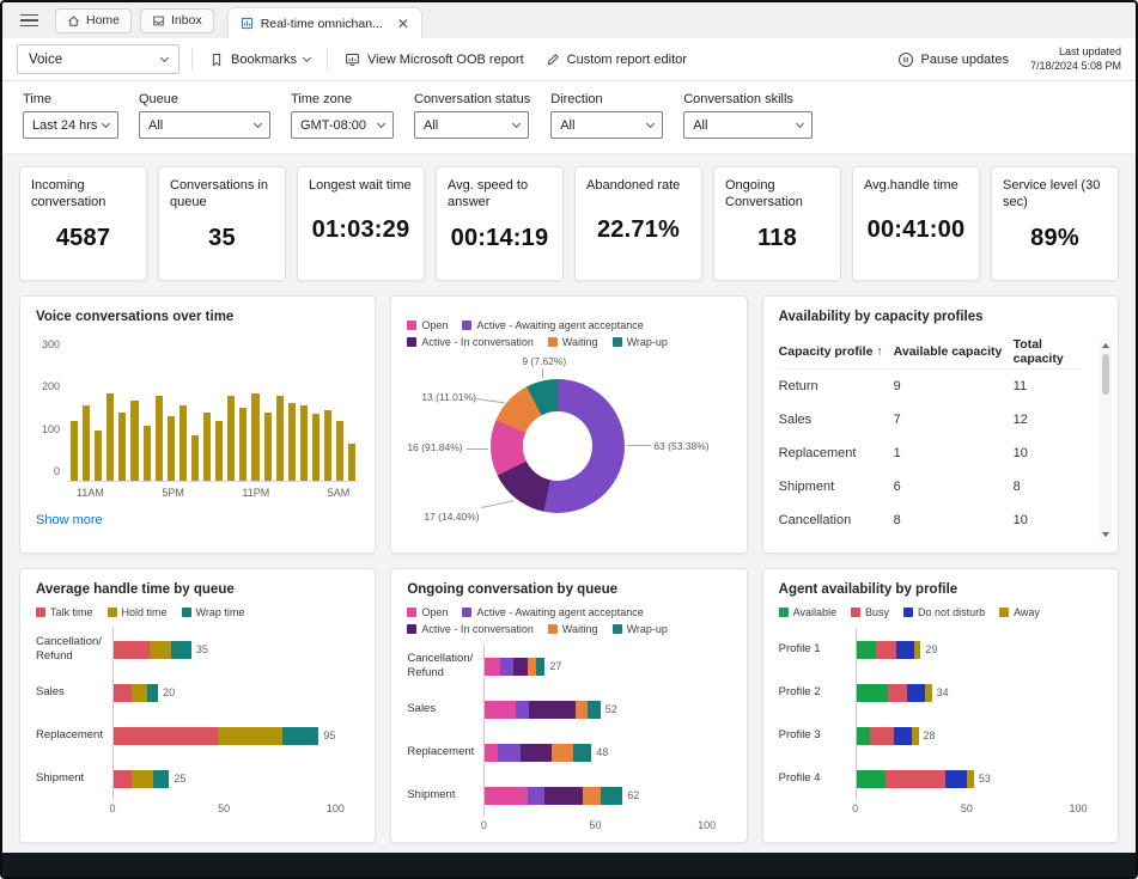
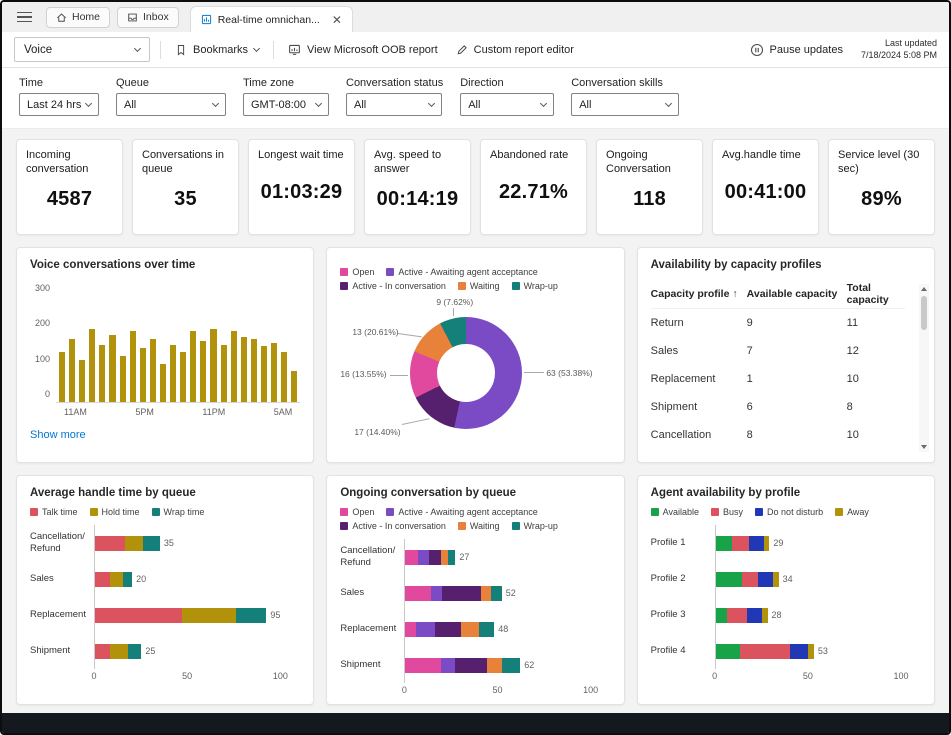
  Home
  Inbox
  Real-time omnichan...
  ✕
  Voice
  Bookmarks
  View Microsoft OOB report
  Custom report editor
  Pause updates
  Last updated
  7/18/2024 5:08 PM
  Time
  Last 24 hrs
  Queue
  All
  Time zone
  GMT-08:00
  Conversation status
  All
  Direction
  All
  Conversation skills
  All
  Incoming conversation
  4587
  Conversations in queue
  35
  Longest wait time
  01:03:29
  Avg. speed to answer
  00:14:19
  Abandoned rate
  22.71%
  Ongoing Conversation
  118
  Avg.handle time
  00:41:00
  Service level (30 sec)
  89%
  Voice conversations over time
  300
  200
  100
  0
  11AM
  5PM
  11PM
  5AM
  Show more
  Open
  Active - Awaiting agent acceptance
  Active - In conversation
  Waiting
  Wrap-up
  63 (53.38%)
  17 (14.40%)
- 16 (91.84%)
+ 16 (13.55%)
- 13 (11.01%)
+ 13 (20.61%)
  9 (7.62%)
  Availability by capacity profiles
  Capacity profile ↑
  Available capacity
  Total capacity
  Return
  9
  11
  Sales
  7
  12
  Replacement
  1
  10
  Shipment
  6
  8
  Cancellation
  8
  10
  Average handle time by queue
  Talk time
  Hold time
  Wrap time
  Cancellation/ Refund
  Sales
  Replacement
  Shipment
  35
  20
  95
  25
  0
  50
  100
  Ongoing conversation by queue
  Open
  Active - Awaiting agent acceptance
  Active - In conversation
  Waiting
  Wrap-up
  Cancellation/ Refund
  Sales
  Replacement
  Shipment
  27
  52
  48
  62
  0
  50
  100
  Agent availability by profile
  Available
  Busy
  Do not disturb
  Away
  Profile 1
  Profile 2
  Profile 3
  Profile 4
  29
  34
  28
  53
  0
  50
  100
